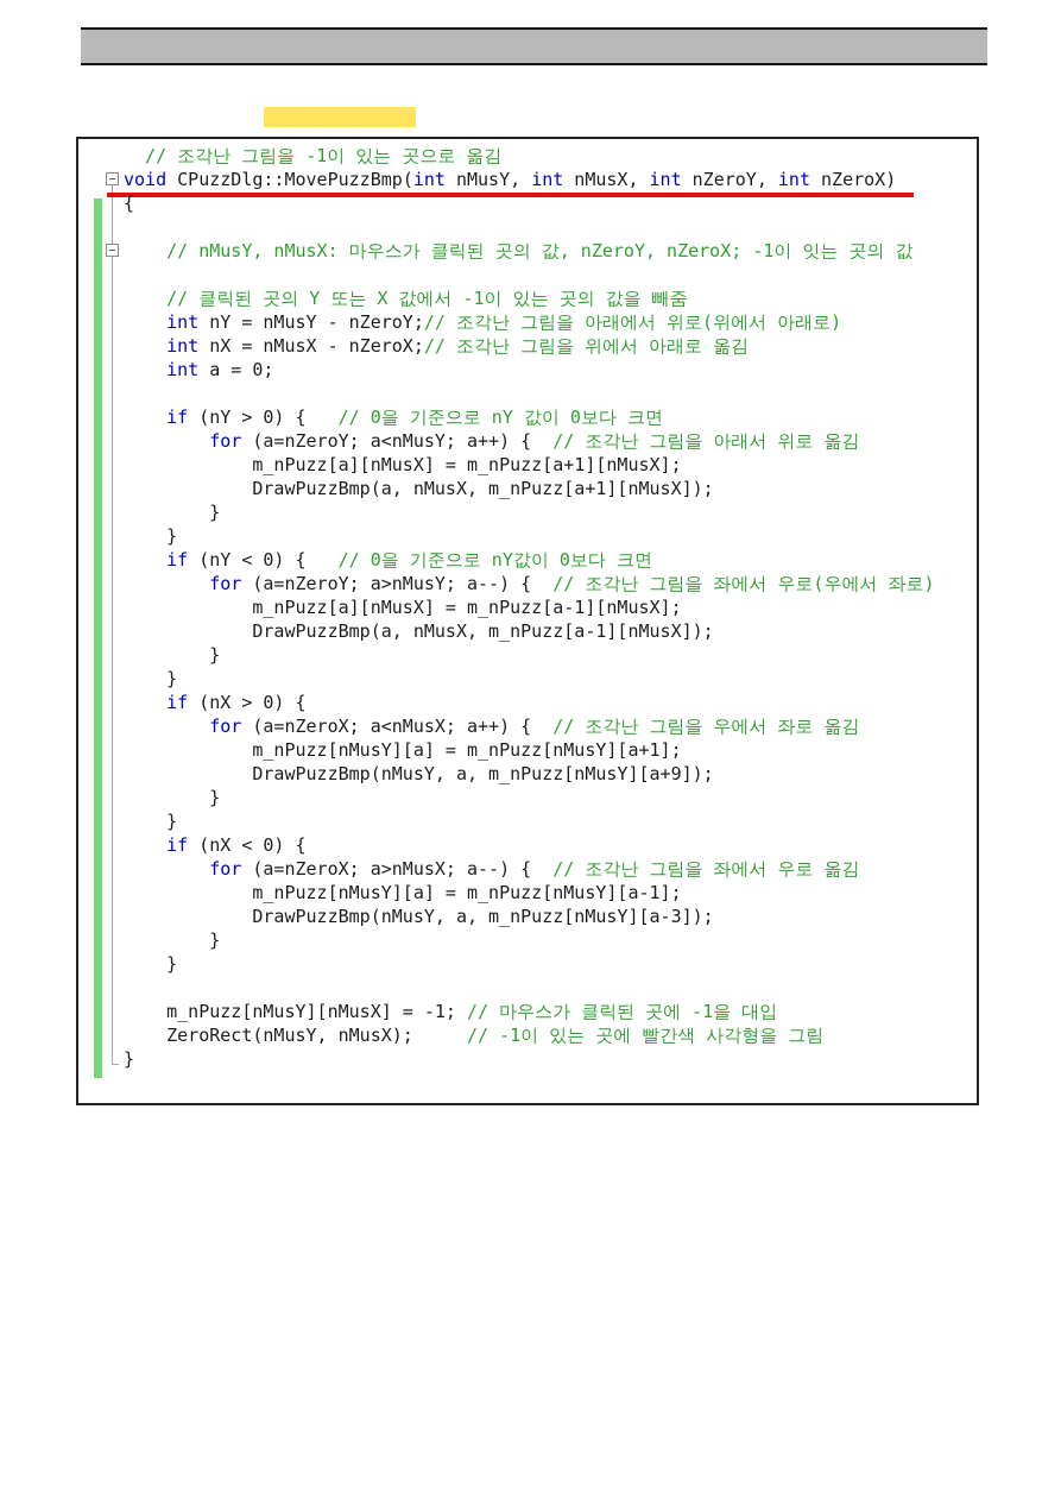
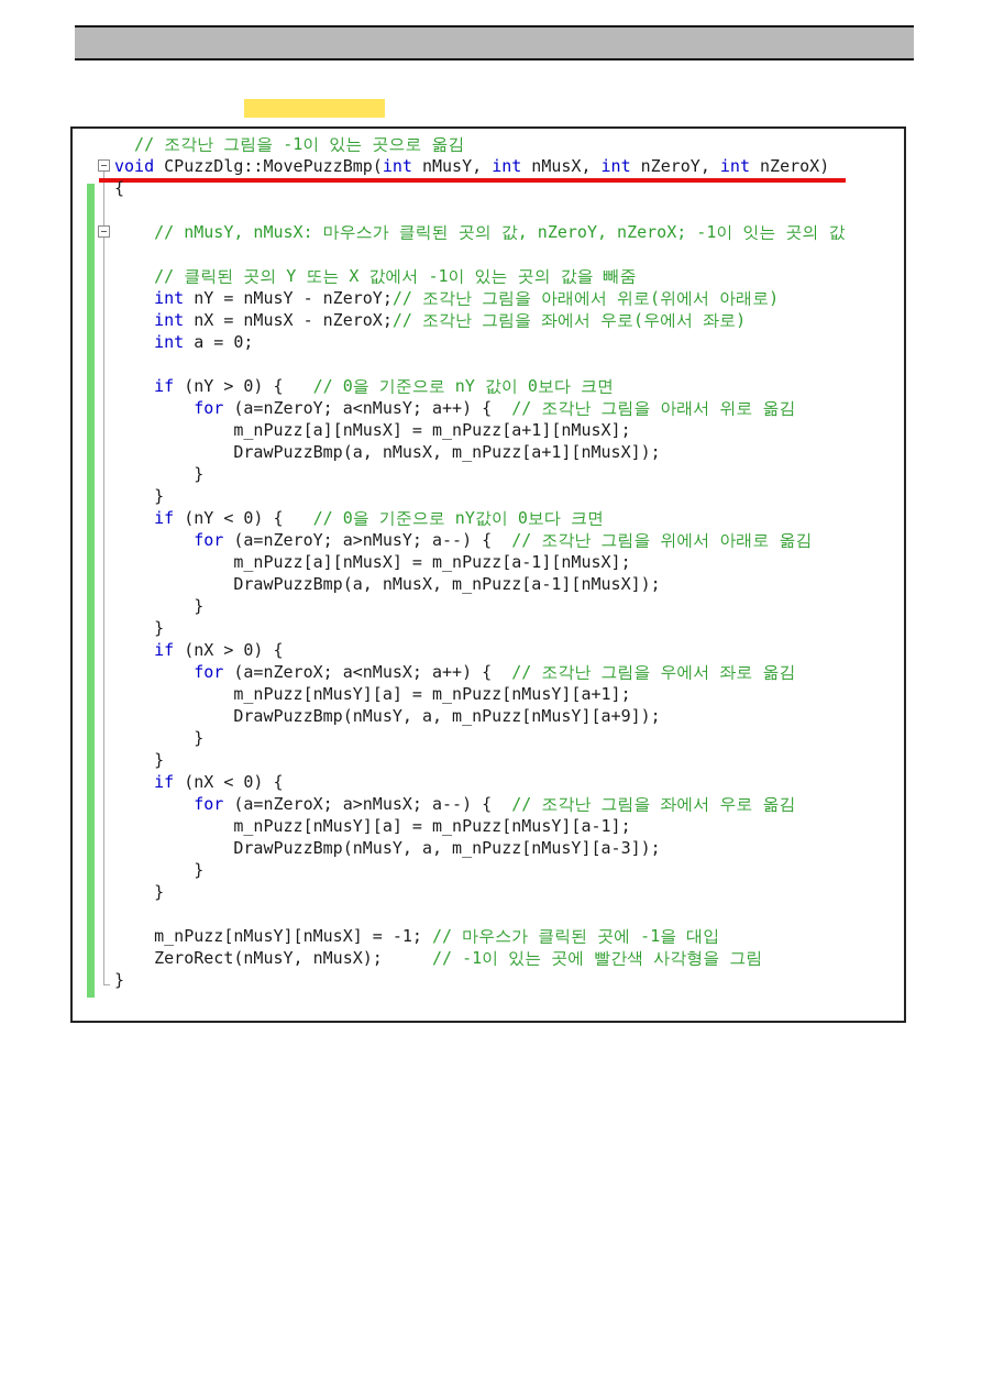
  // 조각난 그림을 -1이 있는 곳으로 옮김
  void CPuzzDlg::MovePuzzBmp(int nMusY, int nMusX, int nZeroY, int nZeroX)
  {
  // nMusY, nMusX: 마우스가 클릭된 곳의 값, nZeroY, nZeroX; -1이 잇는 곳의 값
  // 클릭된 곳의 Y 또는 X 값에서 -1이 있는 곳의 값을 빼줌
  int nY = nMusY - nZeroY;// 조각난 그림을 아래에서 위로(위에서 아래로)
- int nX = nMusX - nZeroX;// 조각난 그림을 위에서 아래로 옮김
+ int nX = nMusX - nZeroX;// 조각난 그림을 좌에서 우로(우에서 좌로)
  int a = 0;
  if (nY > 0) { // 0을 기준으로 nY 값이 0보다 크면
  for (a=nZeroY; a<nMusY; a++) { // 조각난 그림을 아래서 위로 옮김
  m_nPuzz[a][nMusX] = m_nPuzz[a+1][nMusX];
  DrawPuzzBmp(a, nMusX, m_nPuzz[a+1][nMusX]);
  }
  }
  if (nY < 0) { // 0을 기준으로 nY값이 0보다 크면
- for (a=nZeroY; a>nMusY; a--) { // 조각난 그림을 좌에서 우로(우에서 좌로)
+ for (a=nZeroY; a>nMusY; a--) { // 조각난 그림을 위에서 아래로 옮김
  m_nPuzz[a][nMusX] = m_nPuzz[a-1][nMusX];
  DrawPuzzBmp(a, nMusX, m_nPuzz[a-1][nMusX]);
  }
  }
  if (nX > 0) {
  for (a=nZeroX; a<nMusX; a++) { // 조각난 그림을 우에서 좌로 옮김
  m_nPuzz[nMusY][a] = m_nPuzz[nMusY][a+1];
  DrawPuzzBmp(nMusY, a, m_nPuzz[nMusY][a+9]);
  }
  }
  if (nX < 0) {
  for (a=nZeroX; a>nMusX; a--) { // 조각난 그림을 좌에서 우로 옮김
  m_nPuzz[nMusY][a] = m_nPuzz[nMusY][a-1];
  DrawPuzzBmp(nMusY, a, m_nPuzz[nMusY][a-3]);
  }
  }
  m_nPuzz[nMusY][nMusX] = -1; // 마우스가 클릭된 곳에 -1을 대입
  ZeroRect(nMusY, nMusX); // -1이 있는 곳에 빨간색 사각형을 그림
  }
